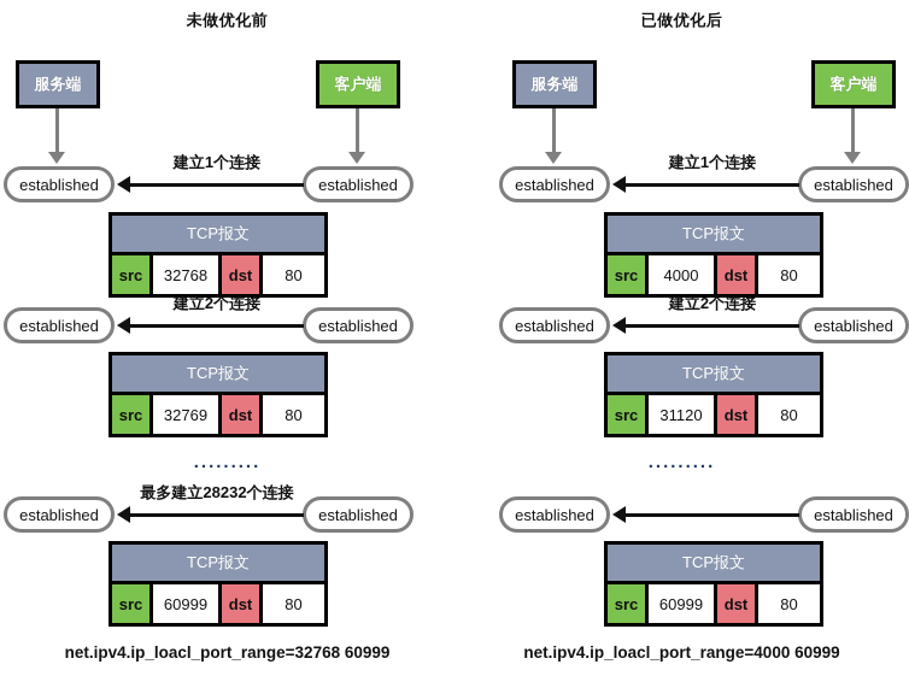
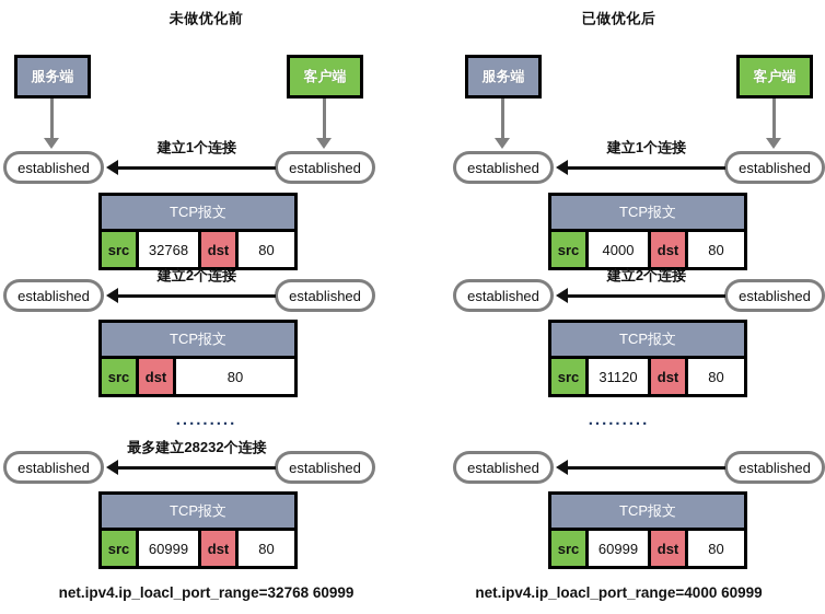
  未做优化前
  服务端
  客户端
  established
  established
  建立1个连接
  TCP报文
  src
  32768
  dst
  80
  established
  established
  建立2个连接
  TCP报文
  src
- 32769
  dst
  80
  .........
  established
  established
  最多建立28232个连接
  TCP报文
  src
  60999
  dst
  80
  net.ipv4.ip_loacl_port_range=32768 60999
  已做优化后
  服务端
  客户端
  established
  established
  建立1个连接
  TCP报文
  src
  4000
  dst
  80
  established
  established
  建立2个连接
  TCP报文
  src
  31120
  dst
  80
  .........
  established
  established
  TCP报文
  src
  60999
  dst
  80
  net.ipv4.ip_loacl_port_range=4000 60999
